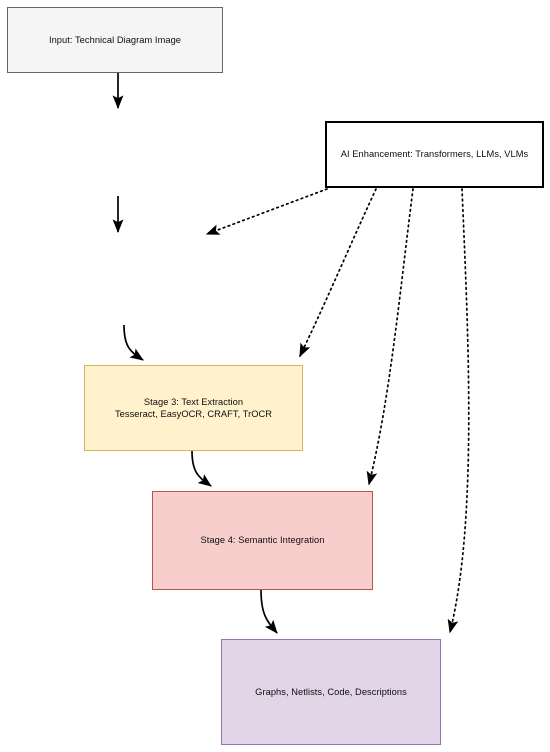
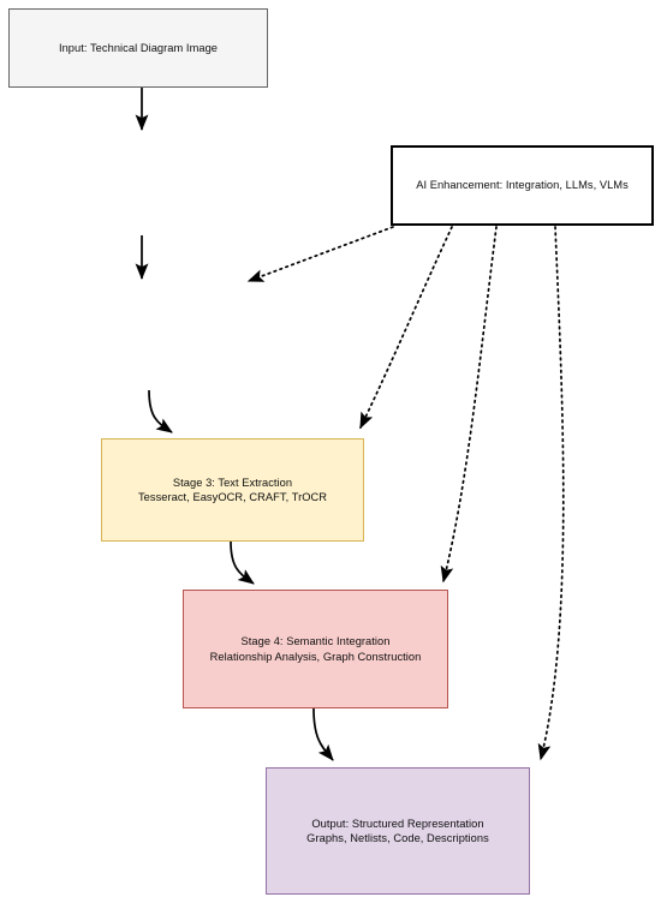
  Input: Technical Diagram Image
- AI Enhancement: Transformers, LLMs, VLMs
+ AI Enhancement: Integration, LLMs, VLMs
  Stage 3: Text Extraction
  Tesseract, EasyOCR, CRAFT, TrOCR
  Stage 4: Semantic Integration
+ Relationship Analysis, Graph Construction
+ Output: Structured Representation
  Graphs, Netlists, Code, Descriptions
